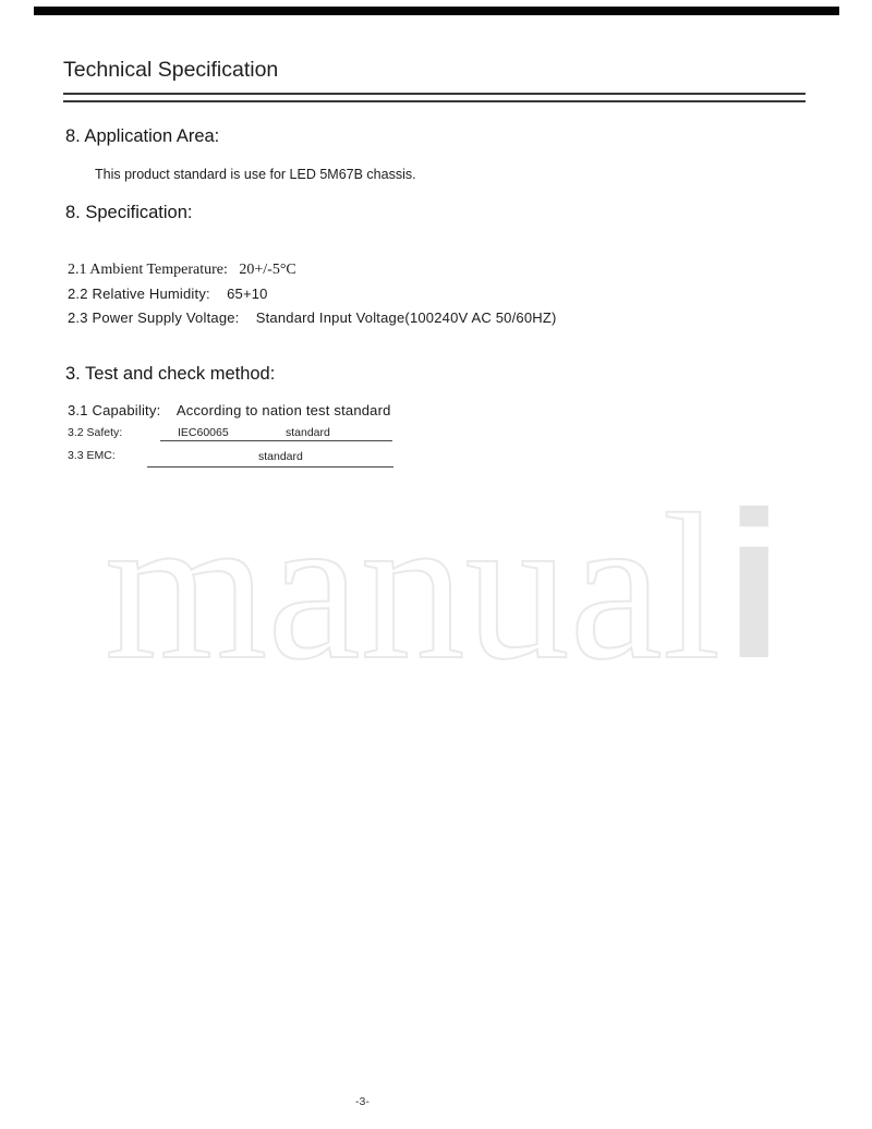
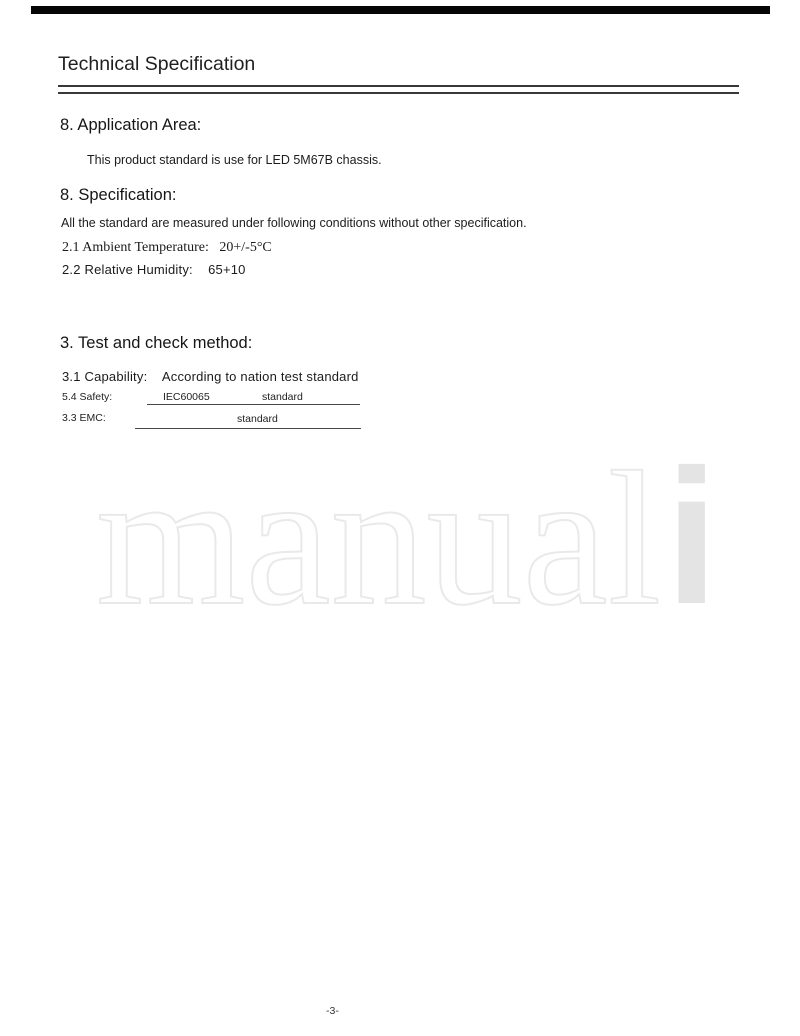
  Technical Specification
  8. Application Area:
  This product standard is use for LED 5M67B chassis.
  8. Specification:
+ All the standard are measured under following conditions without other specification.
  2.1 Ambient Temperature: 20+/-5°C
  2.2 Relative Humidity: 65+10
- 2.3 Power Supply Voltage: Standard Input Voltage(100240V AC 50/60HZ)
  3. Test and check method:
  3.1 Capability: According to nation test standard
- 3.2 Safety:
+ 5.4 Safety:
  IEC60065
  standard
  3.3 EMC:
  standard
  -3-
